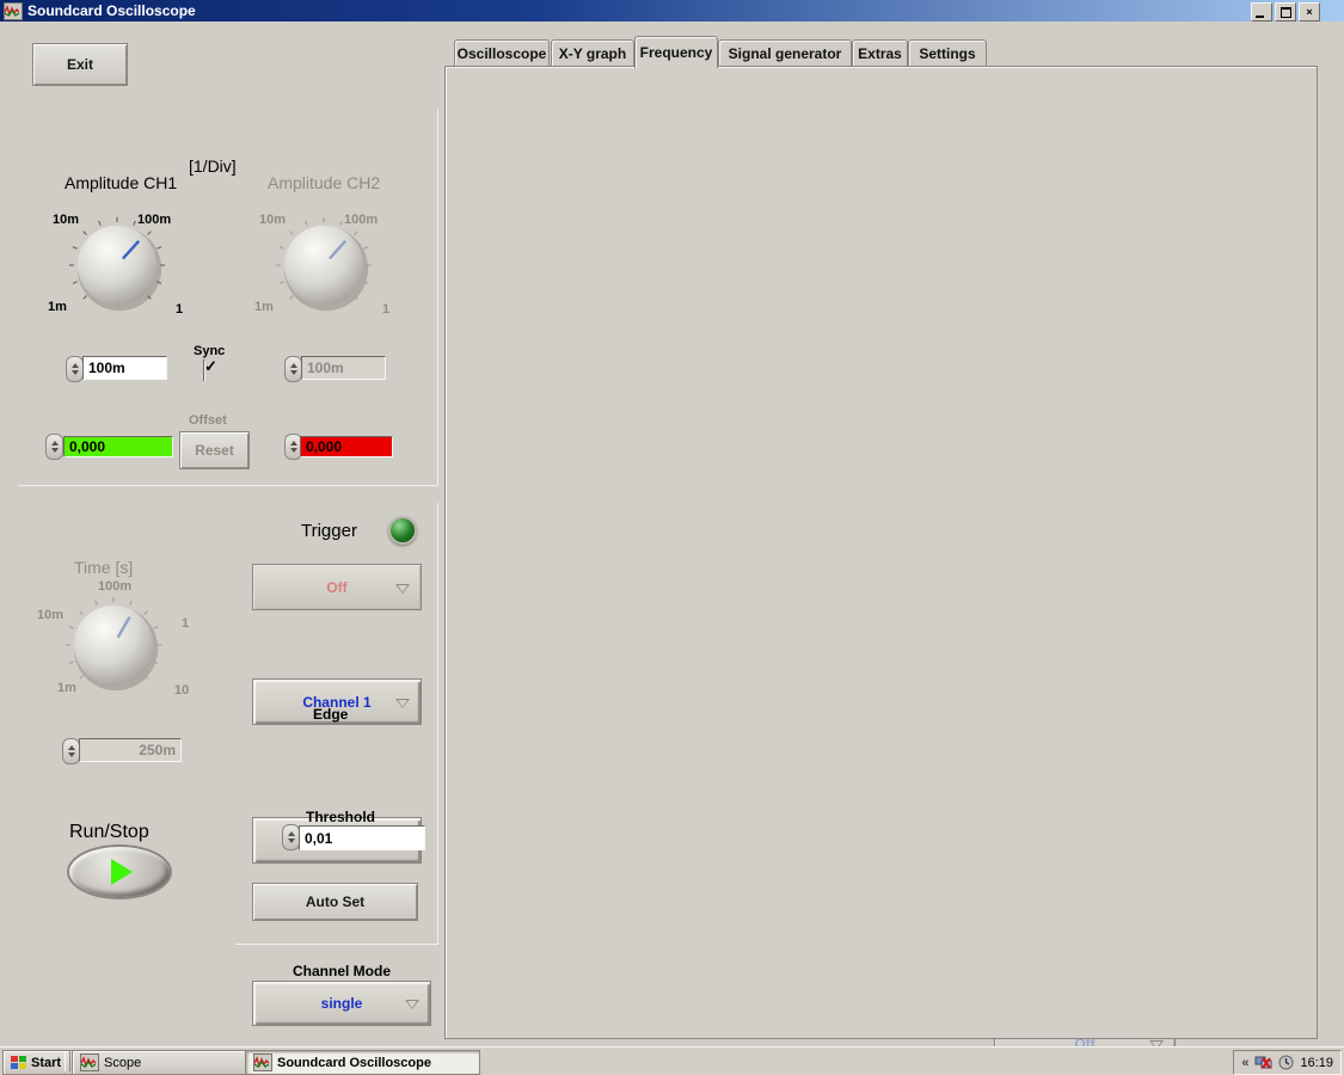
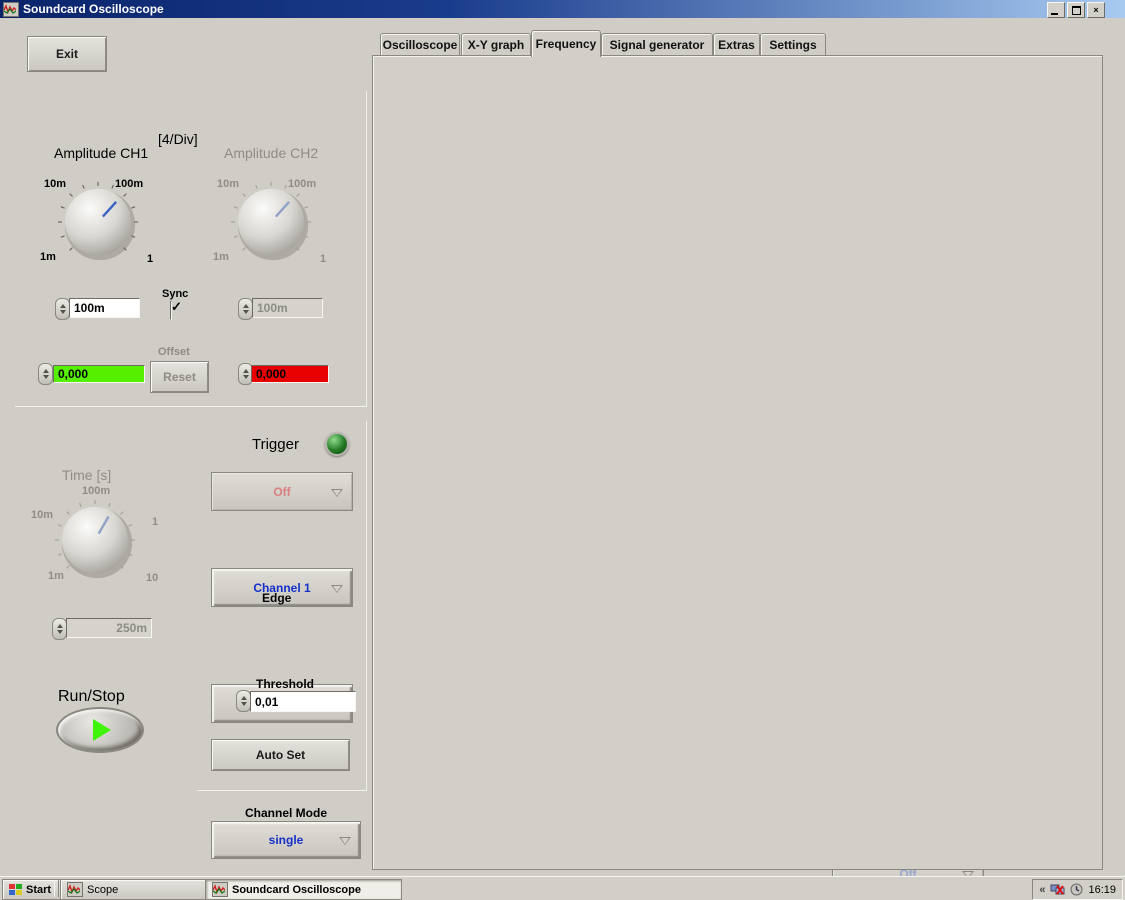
  Soundcard Oscilloscope
  ×
  Exit
- [1/Div]
+ [4/Div]
  Amplitude CH1
  Amplitude CH2
  10m
  100m
  1m
  1
  10m
  100m
  1m
  1
  100m
  Sync
  100m
  Offset
  0,000
  Reset
  0,000
  Time [s]
  100m
  10m
  1
  1m
  10
  250m
  Run/Stop
  Channel Mode
  single
  Trigger
  Off
  Channel 1
  Edge
  Threshold
  0,01
  Auto Set
  Oscilloscope
  X-Y graph
  Frequency
  Signal generator
  Extras
  Settings
  Off
  Start
  Scope
  Soundcard Oscilloscope
  «
  16:19
